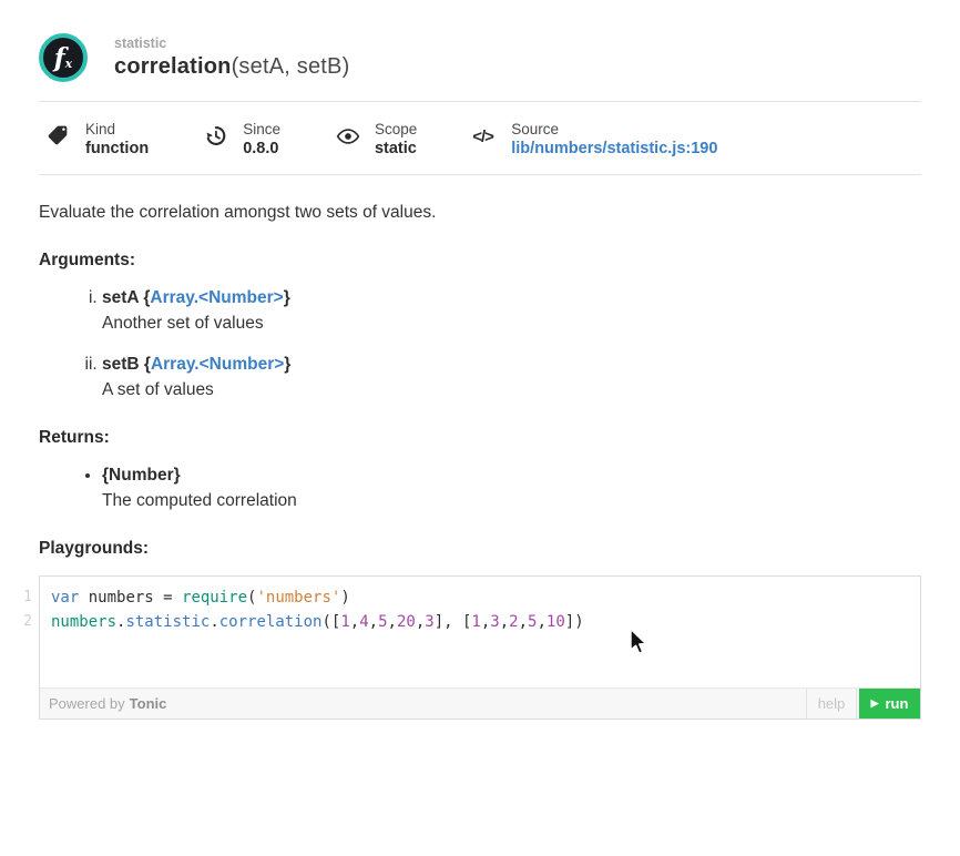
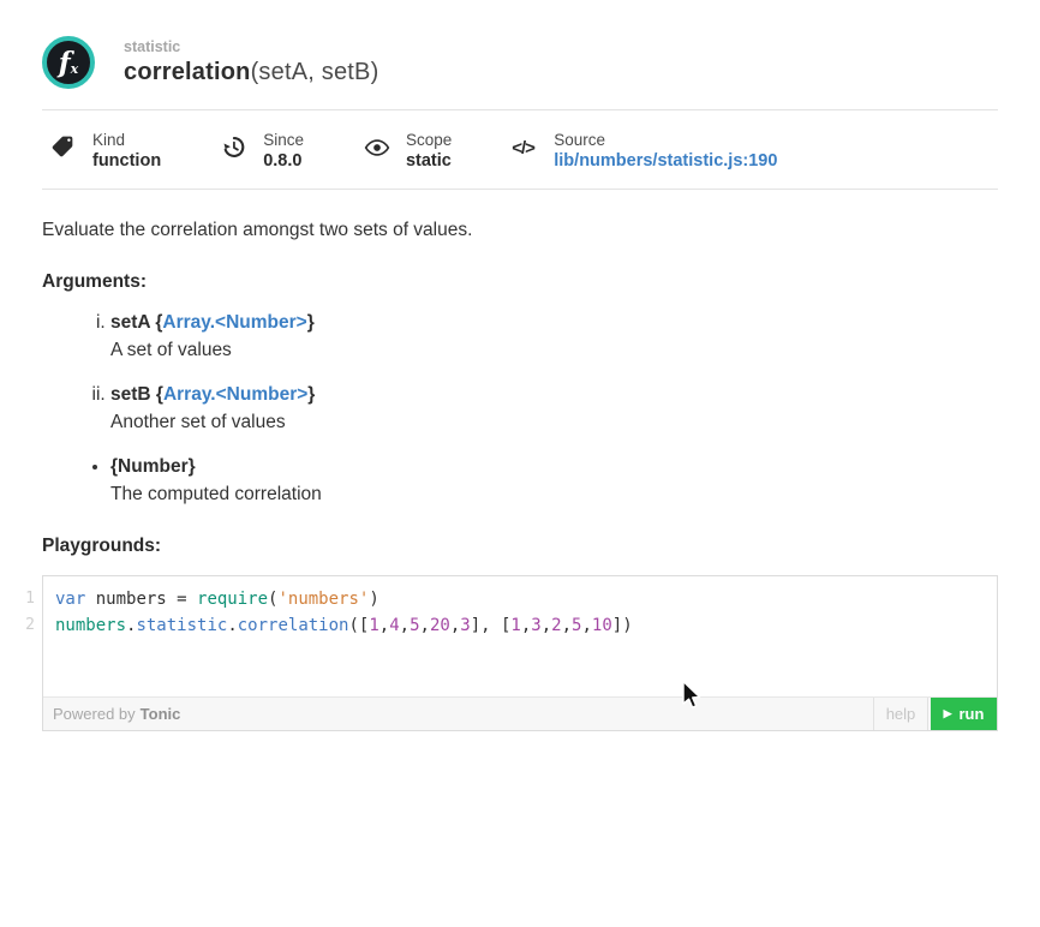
  f
  x
  statistic
  correlation(setA, setB)
  Kind
  function
  Since
  0.8.0
  Scope
  static
  </>
  Source
  lib/numbers/statistic.js:190
  Evaluate the correlation amongst two sets of values.
  Arguments:
  setA {Array.<Number>}
- Another set of values
+ A set of values
  setB {Array.<Number>}
- A set of values
+ Another set of values
- Returns:
  {Number}
  The computed correlation
  Playgrounds:
  1
  2
  var numbers = require('numbers')
  numbers.statistic.correlation([1,4,5,20,3], [1,3,2,5,10])
  Powered by
  Tonic
  help
  ▶
  run
